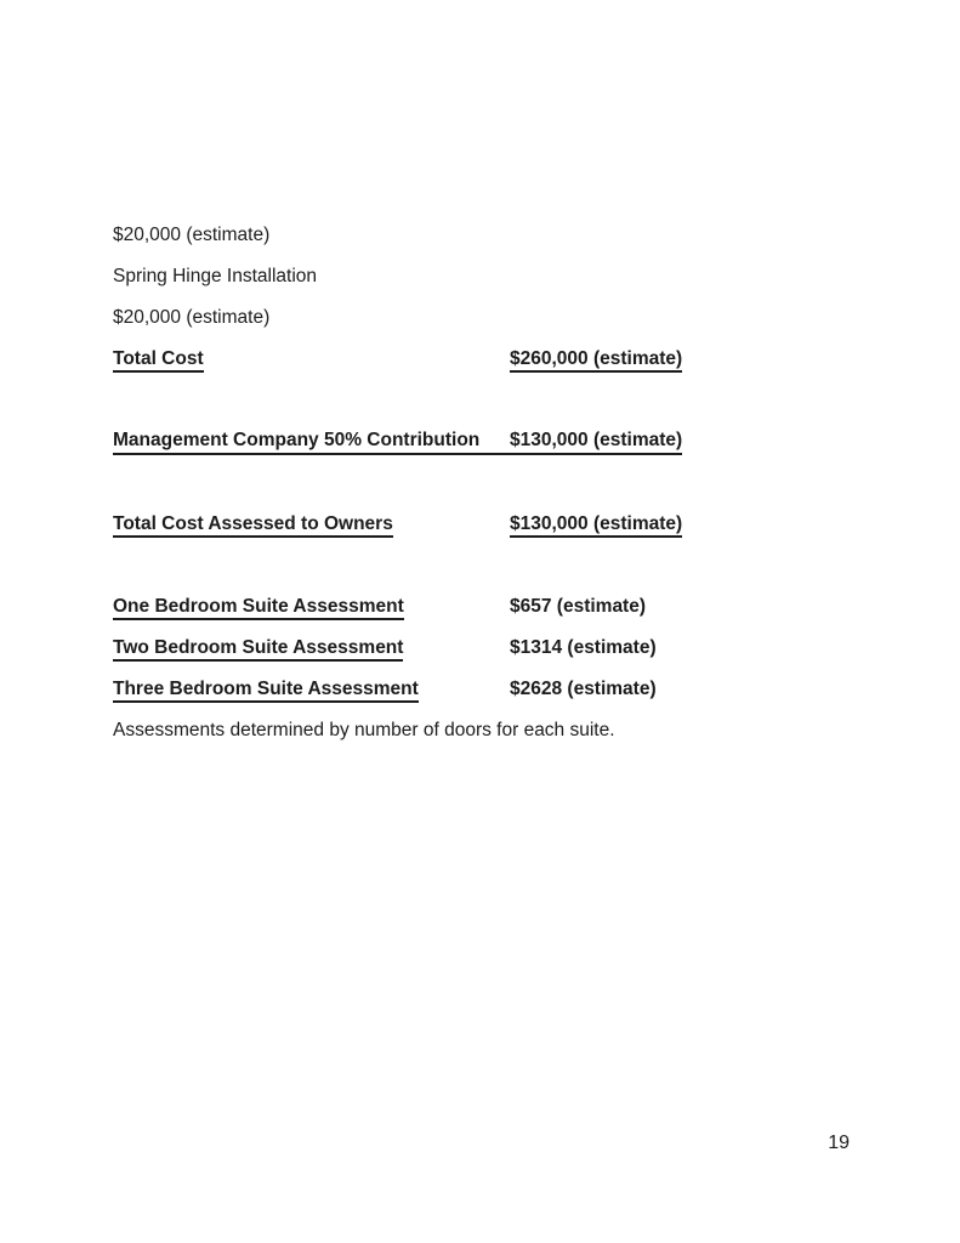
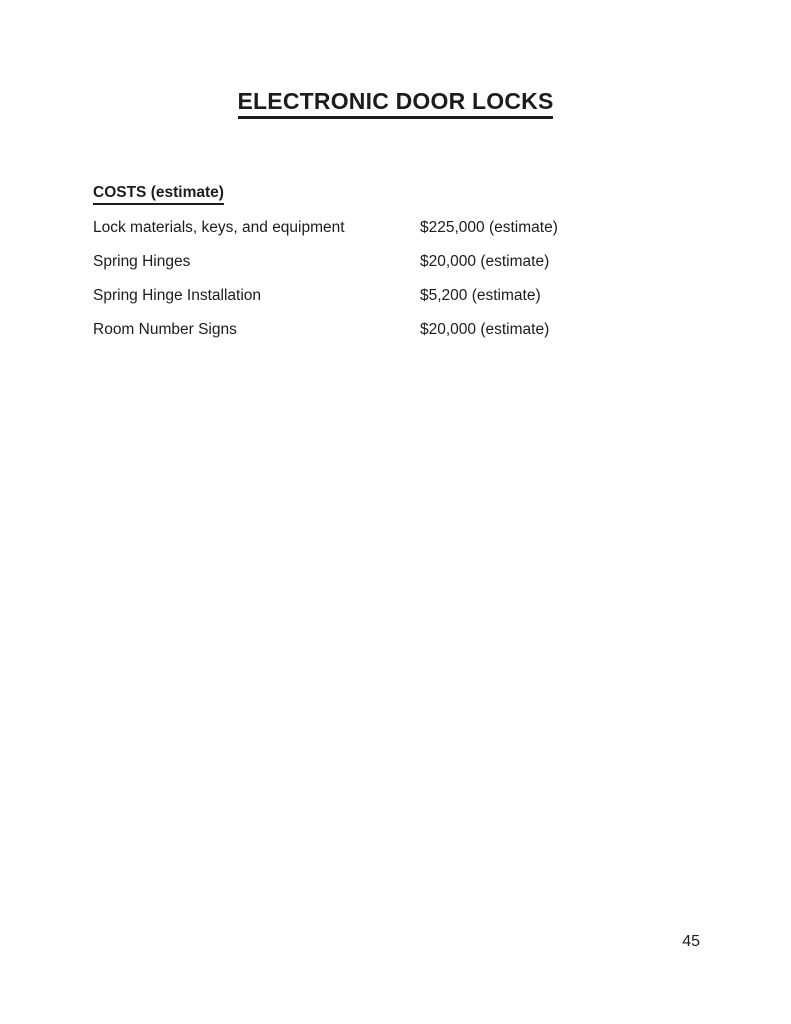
+ ELECTRONIC DOOR LOCKS
+ COSTS (estimate)
+ Lock materials, keys, and equipment
+ $225,000 (estimate)
+ Spring Hinges
  $20,000 (estimate)
  Spring Hinge Installation
+ $5,200 (estimate)
+ Room Number Signs
  $20,000 (estimate)
- Total Cost
- $260,000 (estimate)
- Management Company 50% Contribution $130,000 (estimate)
- Total Cost Assessed to Owners
- $130,000 (estimate)
- One Bedroom Suite Assessment
- $657 (estimate)
- Two Bedroom Suite Assessment
- $1314 (estimate)
- Three Bedroom Suite Assessment
- $2628 (estimate)
- Assessments determined by number of doors for each suite.
- 19
+ 45
